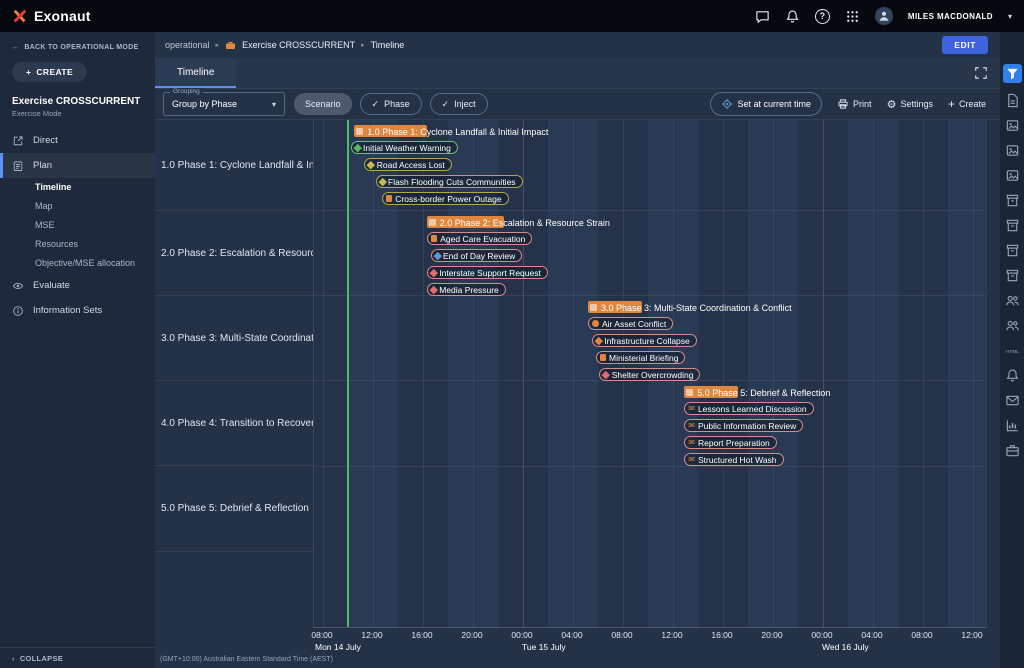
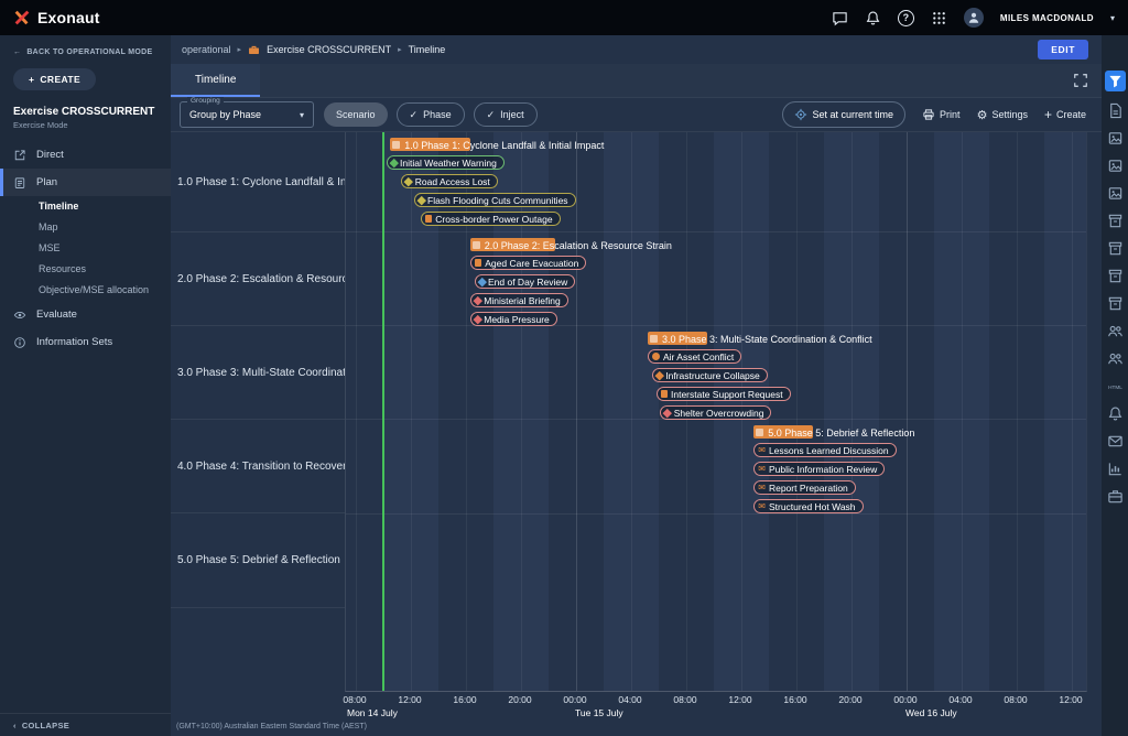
  Exonaut
  ?
  MILES MACDONALD
  ▾
  +
  CREATE
  Exercise CROSSCURRENT
  Exercise Mode
  Direct
  Plan
  Timeline
  Map
  MSE
  Resources
  Objective/MSE allocation
  Evaluate
  Information Sets
  ‹
  COLLAPSE
  operational
  Exercise CROSSCURRENT
  Timeline
  EDIT
  Timeline
  Group by Phase
  ▾
  Scenario
  ✓
  Phase
  ✓
  Inject
  Set at current time
  Print
  ⚙
  Settings
  +
  Create
  1.0 Phase 1: Cyclone Landfall & In
  2.0 Phase 2: Escalation & Resour
  3.0 Phase 3: Multi-State Coordina
  4.0 Phase 4: Transition to Recove
  5.0 Phase 5: Debrief & Reflection
  1.0 Phase 1: Cyclone Landfall & Initial Impact
  Initial Weather Warning
  Road Access Lost
  Flash Flooding Cuts Communities
  Cross-border Power Outage
  2.0 Phase 2: Escalation & Resource Strain
  Aged Care Evacuation
  End of Day Review
- Interstate Support Request
+ Ministerial Briefing
  Media Pressure
  3.0 Phase 3: Multi-State Coordination & Conflict
  Air Asset Conflict
  Infrastructure Collapse
- Ministerial Briefing
+ Interstate Support Request
  Shelter Overcrowding
  5.0 Phase 5: Debrief & Reflection
  ✉
  Lessons Learned Discussion
  ✉
  Public Information Review
  ✉
  Report Preparation
  ✉
  Structured Hot Wash
  08:00
  12:00
  16:00
  20:00
  00:00
  04:00
  08:00
  12:00
  16:00
  20:00
  00:00
  04:00
  08:00
  12:00
  Mon 14 July
  Tue 15 July
  Wed 16 July
